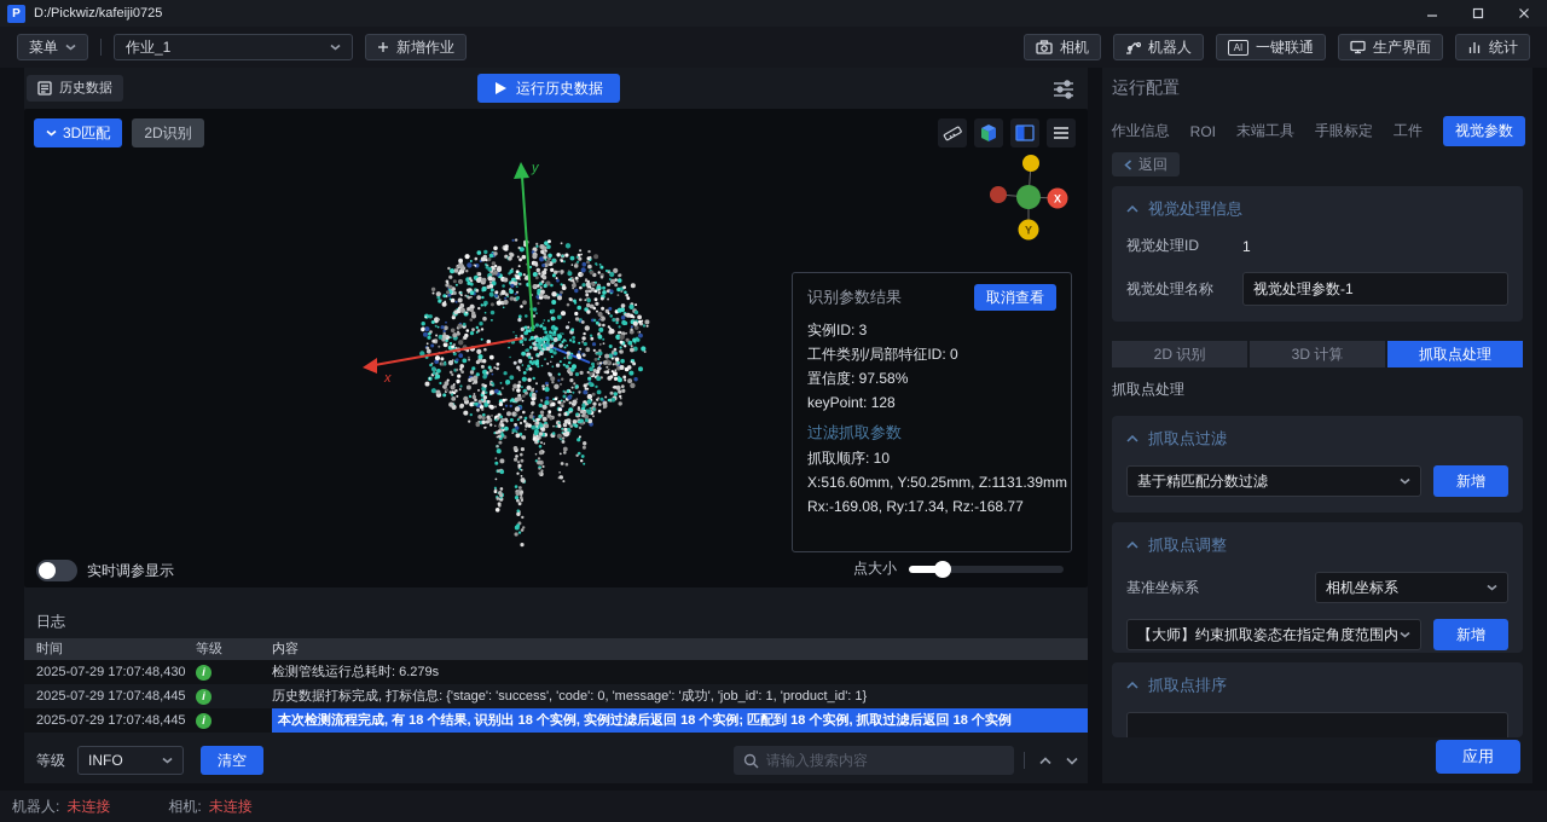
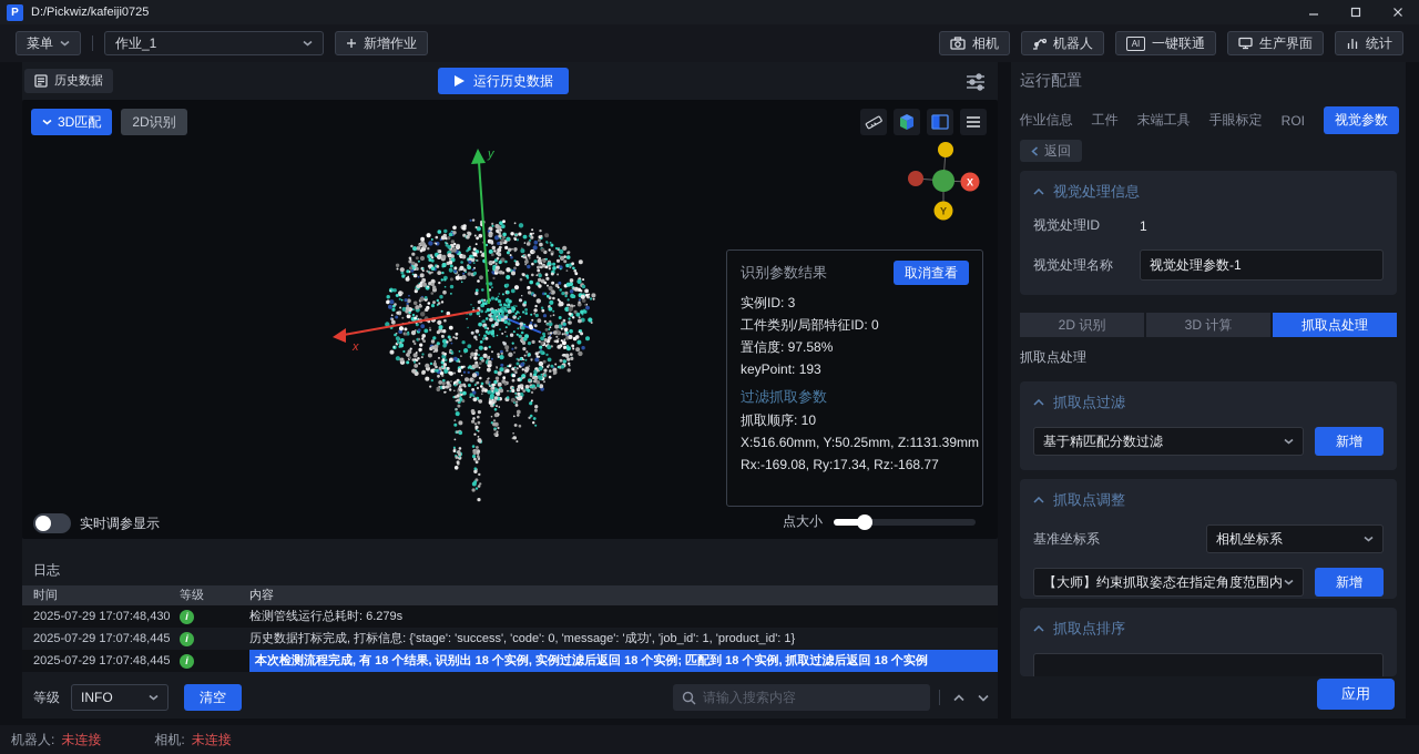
  P
  D:/Pickwiz/kafeiji0725
  菜单
  作业_1
  新增作业
  相机
  机器人
  AI
  一键联通
  生产界面
  统计
  历史数据
  运行历史数据
  3D匹配
  2D识别
  X
  Y
  z
  x
  y
  识别参数结果
  取消查看
  实例ID: 3
  工件类别/局部特征ID: 0
  置信度: 97.58%
- keyPoint: 128
+ keyPoint: 193
  过滤抓取参数
  抓取顺序: 10
  X:516.60mm, Y:50.25mm, Z:1131.39mm
  Rx:-169.08, Ry:17.34, Rz:-168.77
  实时调参显示
  点大小
  日志
  时间
  等级
  内容
  2025-07-29 17:07:48,430
  i
  检测管线运行总耗时: 6.279s
  2025-07-29 17:07:48,445
  i
  历史数据打标完成, 打标信息: {'stage': 'success', 'code': 0, 'message': '成功', 'job_id': 1, 'product_id': 1}
  2025-07-29 17:07:48,445
  i
  本次检测流程完成, 有 18 个结果, 识别出 18 个实例, 实例过滤后返回 18 个实例; 匹配到 18 个实例, 抓取过滤后返回 18 个实例
  等级
  INFO
  清空
  请输入搜索内容
  运行配置
  作业信息
- ROI
+ 工件
  末端工具
  手眼标定
- 工件
+ ROI
  视觉参数
  返回
  视觉处理信息
  视觉处理ID
  1
  视觉处理名称
  视觉处理参数-1
  2D 识别
  3D 计算
  抓取点处理
  抓取点处理
  抓取点过滤
  基于精匹配分数过滤
  新增
  抓取点调整
  基准坐标系
  相机坐标系
  【大师】约束抓取姿态在指定角度范围内
  新增
  抓取点排序
  应用
  机器人:
  未连接
  相机:
  未连接
